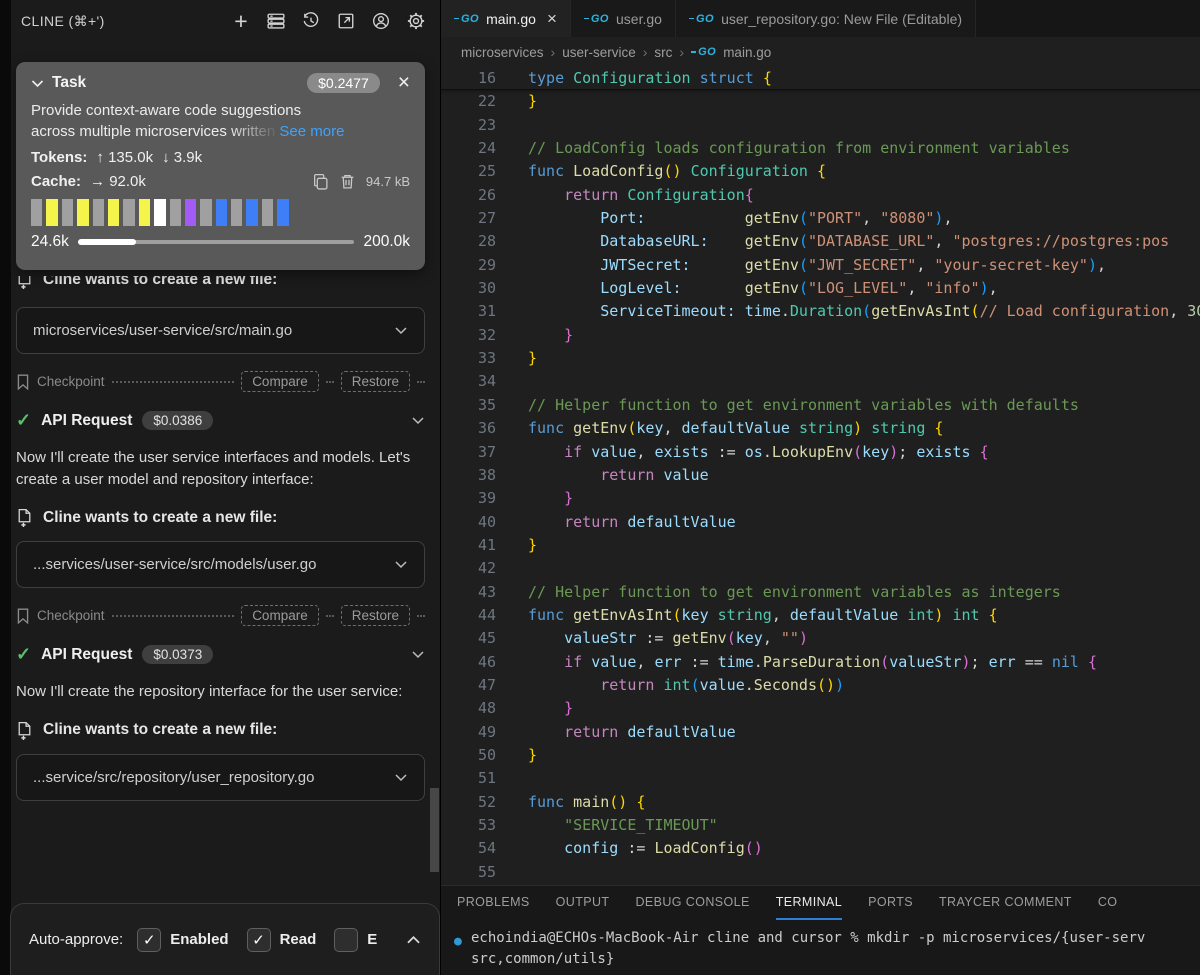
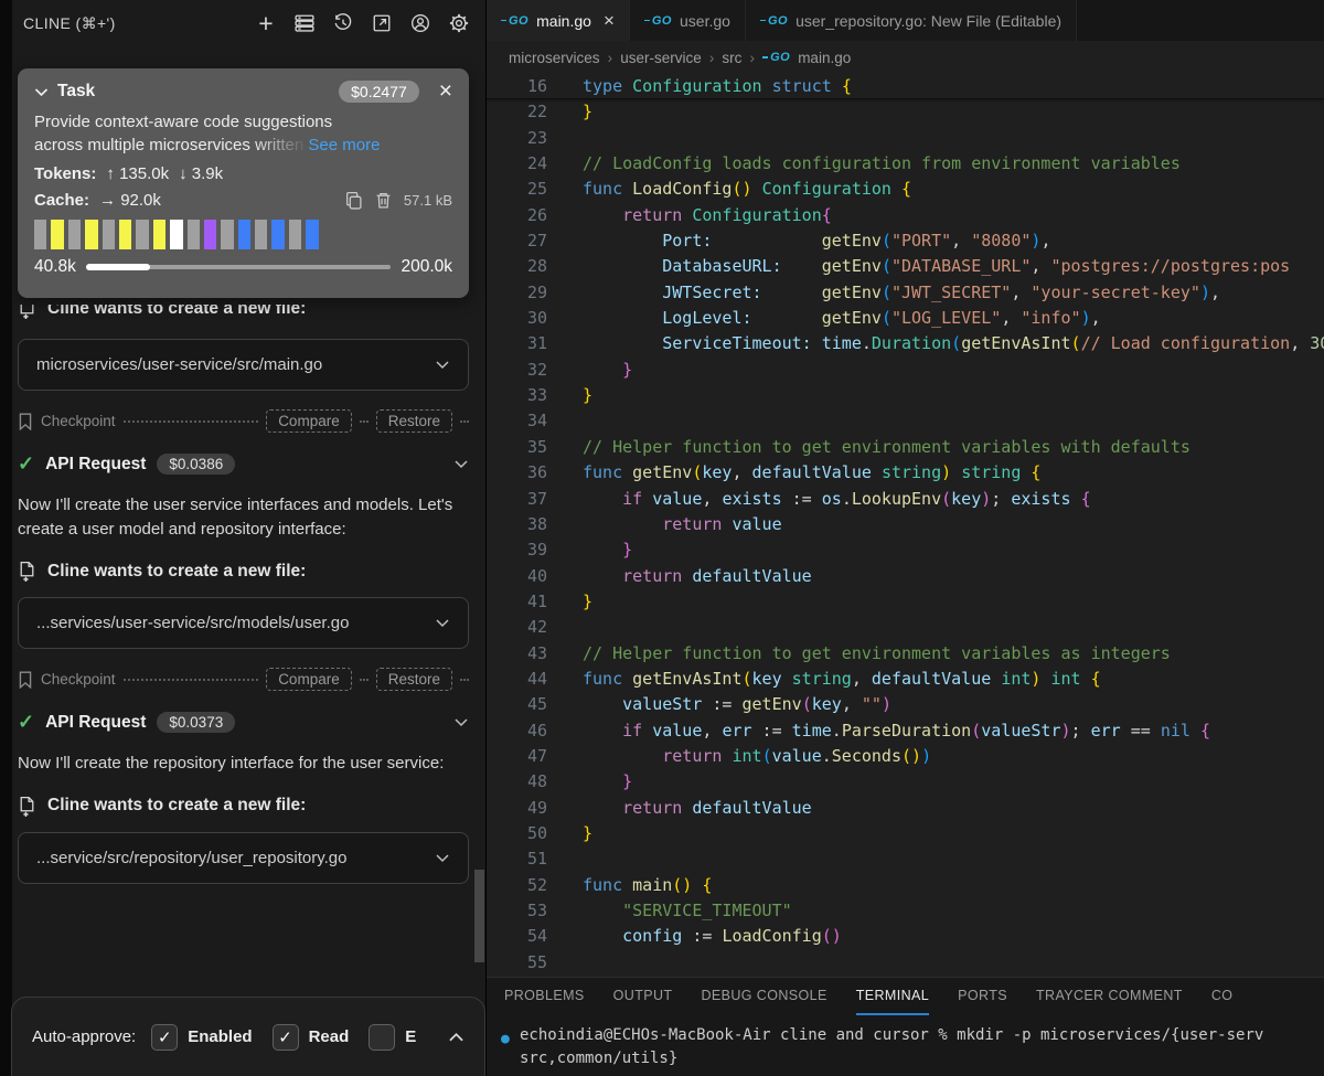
  CLINE (⌘+')
  +
  Task
  $0.2477
  ×
  Provide context-aware code suggestions
  across multiple microservices written See more
  Tokens:
  ↑ 135.0k
  ↓ 3.9k
  Cache:
  → 92.0k
- 94.7 kB
+ 57.1 kB
- 24.6k
+ 40.8k
  200.0k
  Cline wants to create a new file:
  microservices/user-service/src/main.go
  Checkpoint
  Compare
  Restore
  ✓
  API Request
  $0.0386
  Now I'll create the user service interfaces and models. Let's create a user model and repository interface:
  Cline wants to create a new file:
  ...services/user-service/src/models/user.go
  Checkpoint
  Compare
  Restore
  ✓
  API Request
  $0.0373
  Now I'll create the repository interface for the user service:
  Cline wants to create a new file:
  ...service/src/repository/user_repository.go
  Auto-approve:
  ✓
  Enabled
  ✓
  Read
  E
  GO
  main.go
  ×
  GO
  user.go
  GO
  user_repository.go: New File (Editable)
  microservices
  ›
  user-service
  ›
  src
  ›
  GO
  main.go
  16
  type Configuration struct {
  22
  }
  23
  24
  // LoadConfig loads configuration from environment variables
  25
  func LoadConfig() Configuration {
  26
  return Configuration{
  27
  Port: getEnv("PORT", "8080"),
  28
  DatabaseURL: getEnv("DATABASE_URL", "postgres://postgres:pos
  29
  JWTSecret: getEnv("JWT_SECRET", "your-secret-key"),
  30
  LogLevel: getEnv("LOG_LEVEL", "info"),
  31
  ServiceTimeout: time.Duration(getEnvAsInt(// Load configuration, 3
  32
  }
  33
  }
  34
  35
  // Helper function to get environment variables with defaults
  36
  func getEnv(key, defaultValue string) string {
  37
  if value, exists := os.LookupEnv(key); exists {
  38
  return value
  39
  }
  40
  return defaultValue
  41
  }
  42
  43
  // Helper function to get environment variables as integers
  44
  func getEnvAsInt(key string, defaultValue int) int {
  45
  valueStr := getEnv(key, "")
  46
  if value, err := time.ParseDuration(valueStr); err == nil {
  47
  return int(value.Seconds())
  48
  }
  49
  return defaultValue
  50
  }
  51
  52
  func main() {
  53
  "SERVICE_TIMEOUT"
  54
  config := LoadConfig()
  55
  PROBLEMS
  OUTPUT
  DEBUG CONSOLE
  TERMINAL
  PORTS
  TRAYCER COMMENT
  CO
  ●
  echoindia@ECHOs-MacBook-Air cline and cursor % mkdir -p microservices/{user-serv
  src,common/utils}
